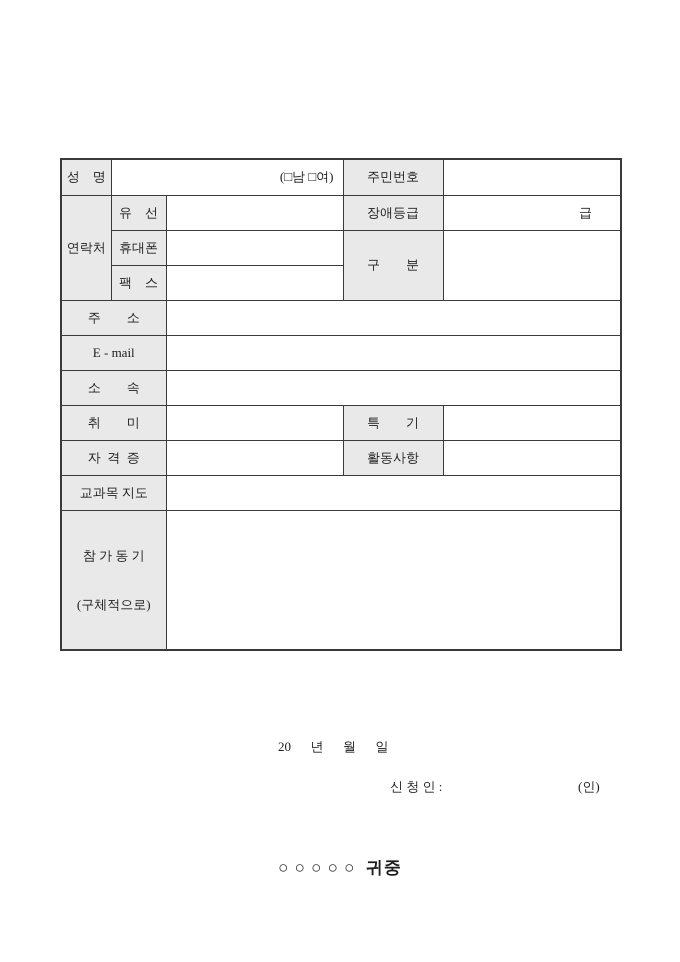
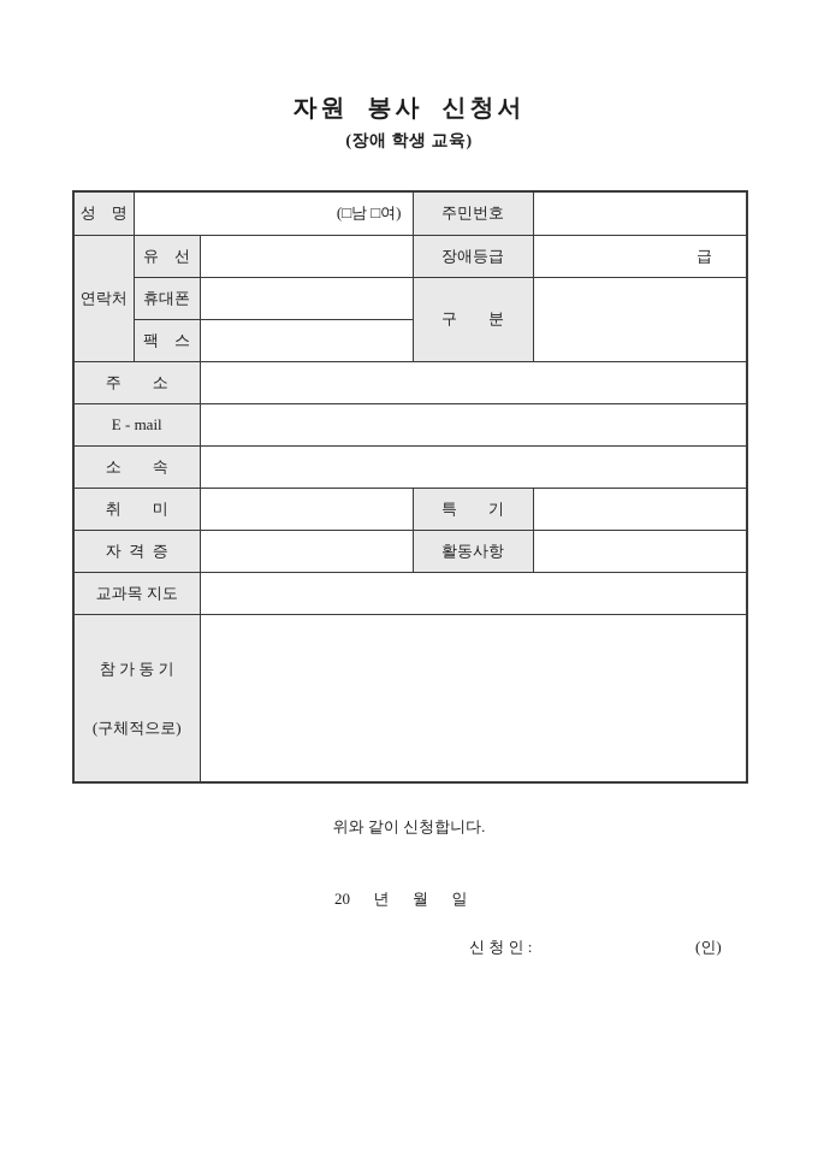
+ 자원 봉사 신청서
+ (장애 학생 교육)
  성 명	(□남 □여)	주민번호
  연락처	유 선		장애등급	급
  휴대폰		구 분
  팩 스
  주 소
  E - mail
  소 속
  취 미		특 기
  자 격 증		활동사항
  교과목 지도
  참 가 동 기 (구체적으로)
+ 위와 같이 신청합니다.
  20 년 월 일
  신 청 인 :
  (인)
- ○ ○ ○ ○ ○ 귀중
